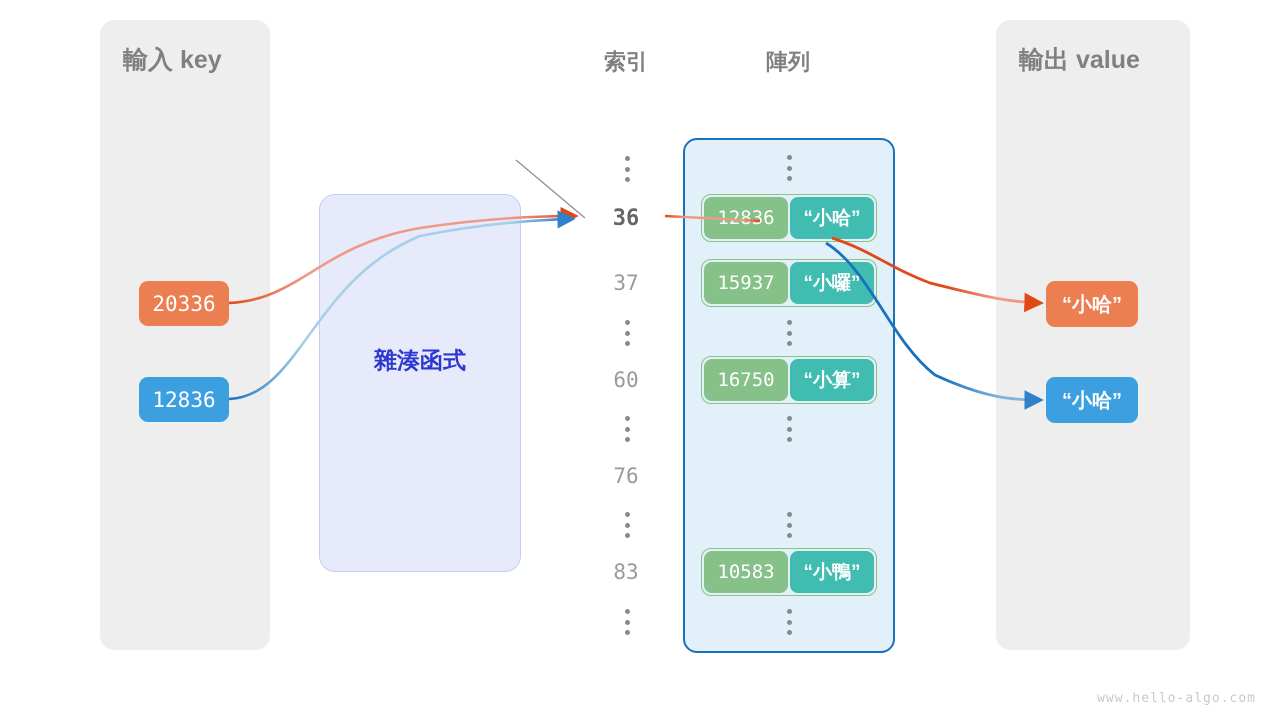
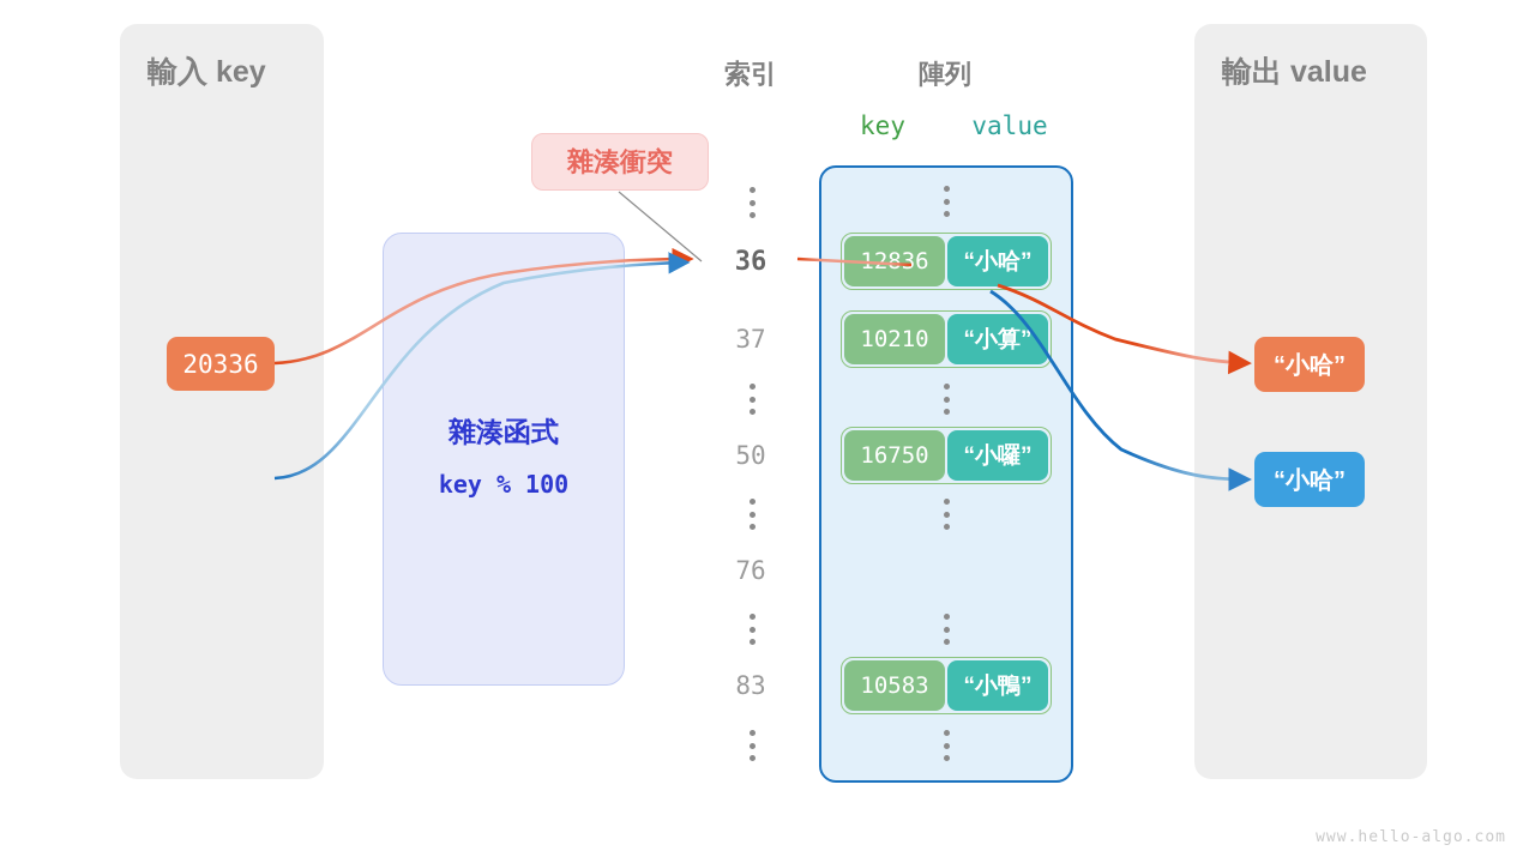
  輸入 key
  輸出 value
  索引
  陣列
+ key
+ value
  雜湊函式
+ key % 100
+ 雜湊衝突
  20336
- 12836
  “小哈”
  “小哈”
  36
  37
- 60
+ 50
  76
  83
  2836
  “小哈”
- 15937
+ 10210
- “小囉”
+ “小算”
  16750
- “小算”
+ “小囉”
  10583
  “小鴨”
  www.hello-algo.com
